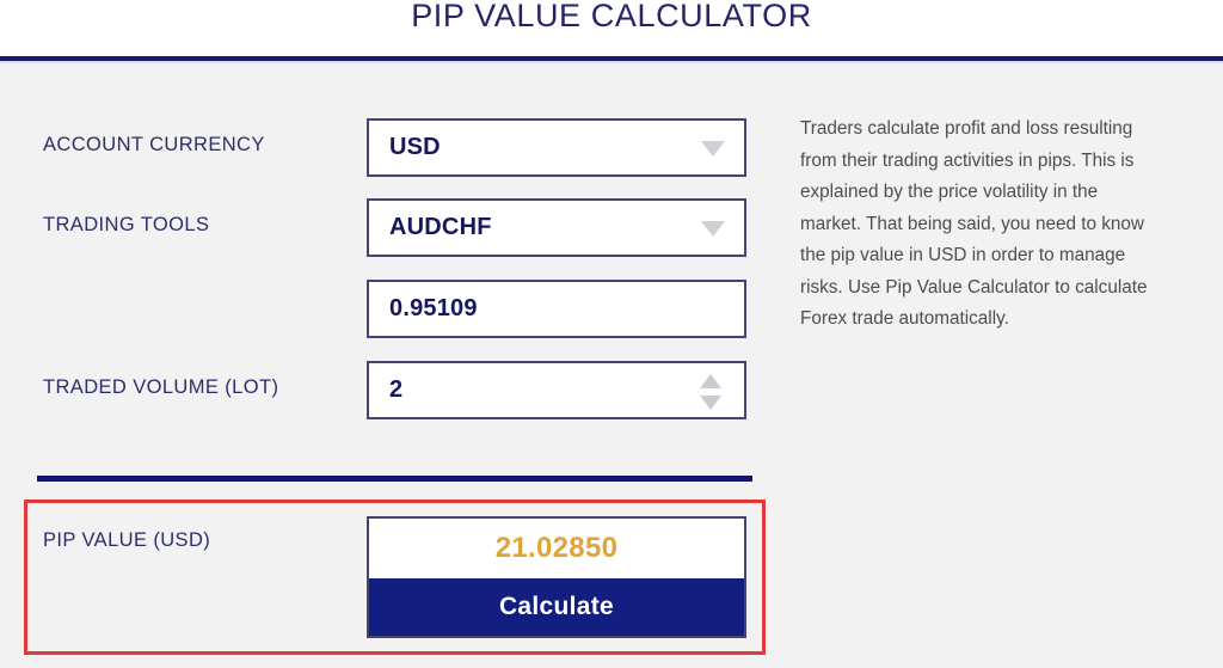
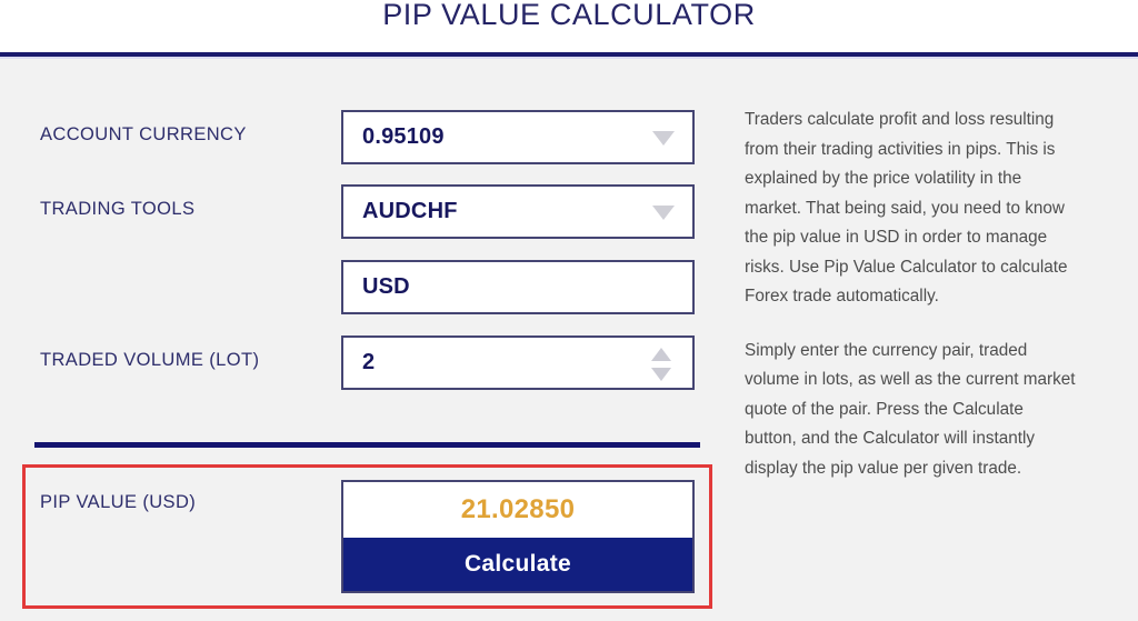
  PIP VALUE CALCULATOR
  ACCOUNT CURRENCY
- USD
+ 0.95109
  TRADING TOOLS
  AUDCHF
- 0.95109
+ USD
  TRADED VOLUME (LOT)
  2
  PIP VALUE (USD)
  21.02850
  Calculate
  Traders calculate profit and loss resulting from their trading activities in pips. This is explained by the price volatility in the market. That being said, you need to know the pip value in USD in order to manage risks. Use Pip Value Calculator to calculate Forex trade automatically.
+ Simply enter the currency pair, traded volume in lots, as well as the current market quote of the pair. Press the Calculate button, and the Calculator will instantly display the pip value per given trade.
